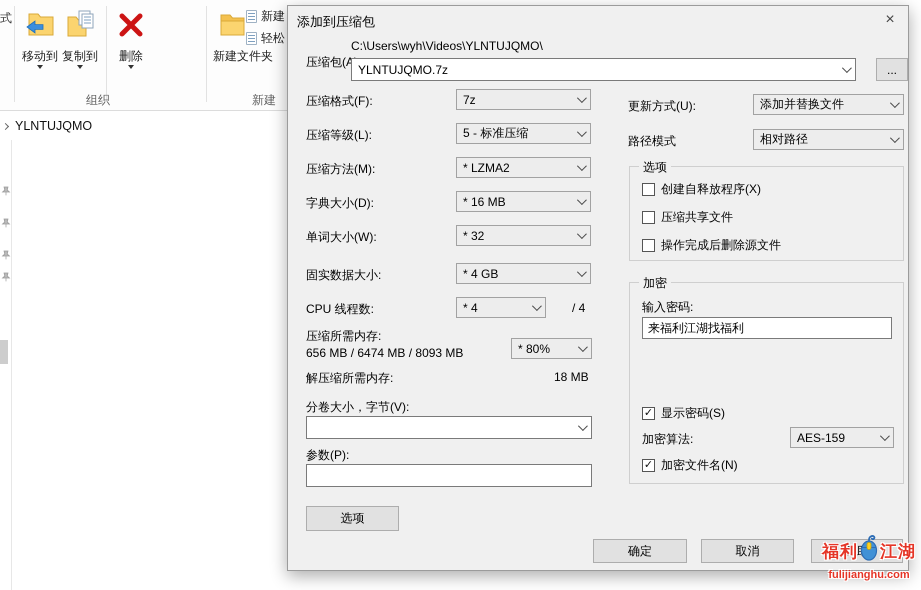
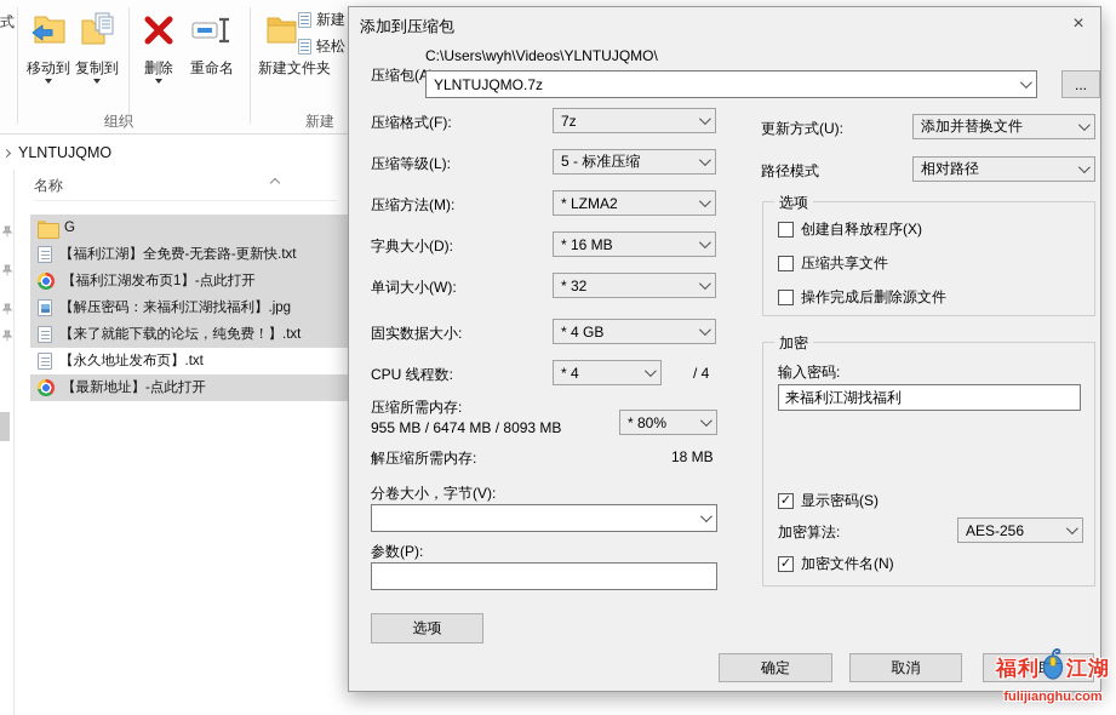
  式
  移动到
  复制到
  删除
+ 重命名
  新建文件夹
  新建
  轻松
  组织
  新建
  YLNTUJQMO
+ 名称
+ G
+ 【福利江湖】全免费-无套路-更新快.txt
+ 【福利江湖发布页1】-点此打开
+ 【解压密码：来福利江湖找福利】.jpg
+ 【来了就能下载的论坛，纯免费！】.txt
+ 【永久地址发布页】.txt
+ 【最新地址】-点此打开
  添加到压缩包
  ×
  压缩包(A
  C:\Users\wyh\Videos\YLNTUJQMO\
  YLNTUJQMO.7z
  ...
  压缩格式(F):
  7z
  压缩等级(L):
  5 - 标准压缩
  压缩方法(M):
  * LZMA2
  字典大小(D):
  * 16 MB
  单词大小(W):
  * 32
  固实数据大小:
  * 4 GB
  CPU 线程数:
  * 4
  / 4
  压缩所需内存:
- 656 MB / 6474 MB / 8093 MB
+ 955 MB / 6474 MB / 8093 MB
  * 80%
  解压缩所需内存:
  18 MB
  分卷大小，字节(V):
  参数(P):
  选项
  更新方式(U):
  添加并替换文件
  路径模式
  相对路径
  选项
  创建自释放程序(X)
  压缩共享文件
  操作完成后删除源文件
  加密
  输入密码:
  来福利江湖找福利
  ✓
  显示密码(S)
  加密算法:
- AES-159
+ AES-256
  ✓
  加密文件名(N)
  确定
  取消
  福利
  江湖
  fulijianghu.com
